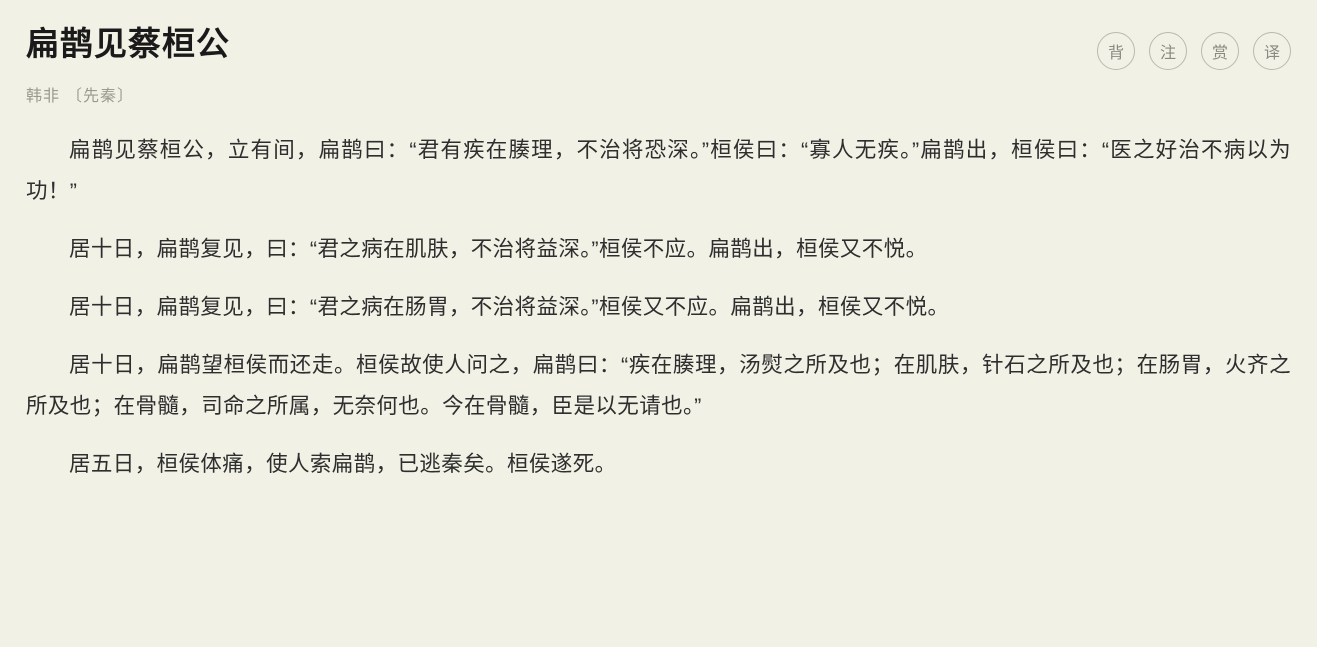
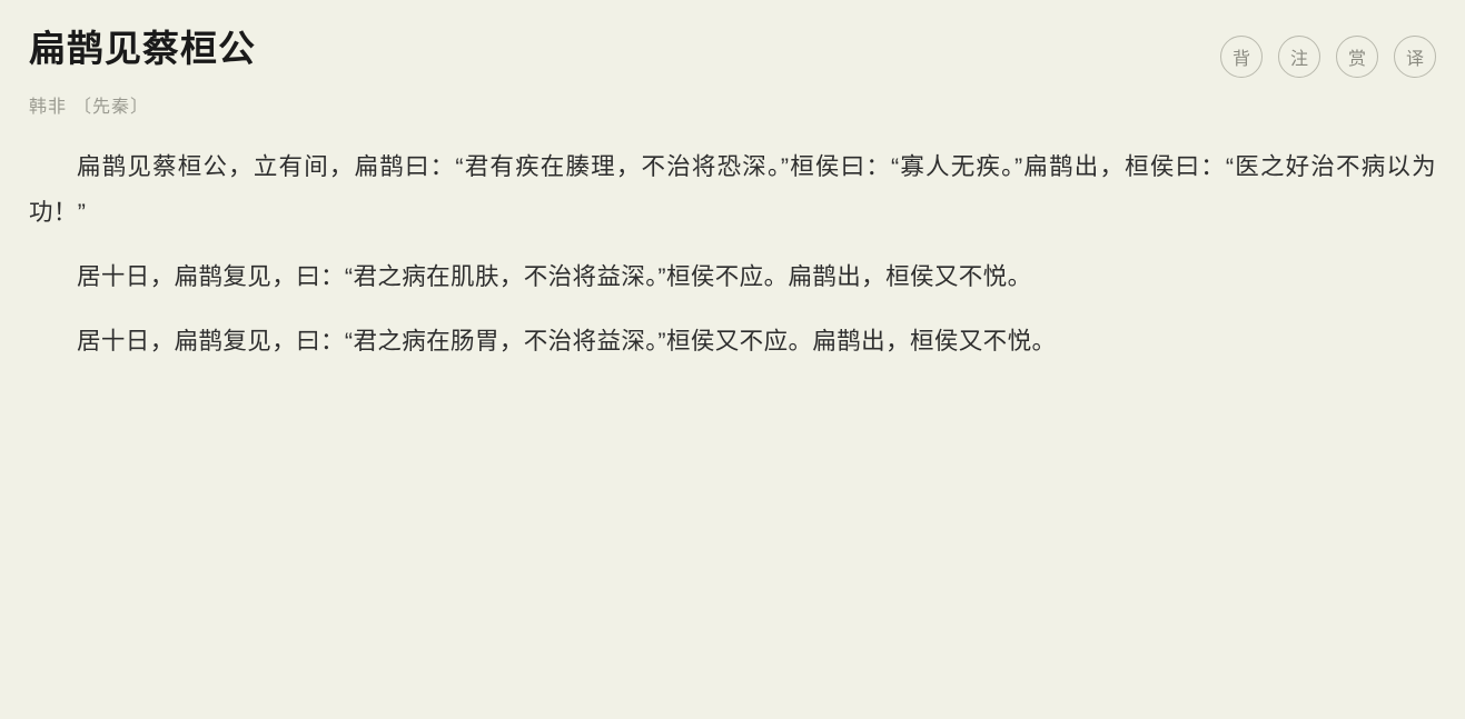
  扁鹊见蔡桓公
  背
  注
  赏
  译
  韩非 〔先秦〕
  扁鹊见蔡桓公，立有间，扁鹊曰：“君有疾在腠理，不治将恐深。”桓侯曰：“寡人无疾。”扁鹊出，桓侯曰：“医之好治不病以为功！”
  居十日，扁鹊复见，曰：“君之病在肌肤，不治将益深。”桓侯不应。扁鹊出，桓侯又不悦。
  居十日，扁鹊复见，曰：“君之病在肠胃，不治将益深。”桓侯又不应。扁鹊出，桓侯又不悦。
- 居十日，扁鹊望桓侯而还走。桓侯故使人问之，扁鹊曰：“疾在腠理，汤熨之所及也；在肌肤，针石之所及也；在肠胃，火齐之所及也；在骨髓，司命之所属，无奈何也。今在骨髓，臣是以无请也。”
- 居五日，桓侯体痛，使人索扁鹊，已逃秦矣。桓侯遂死。
